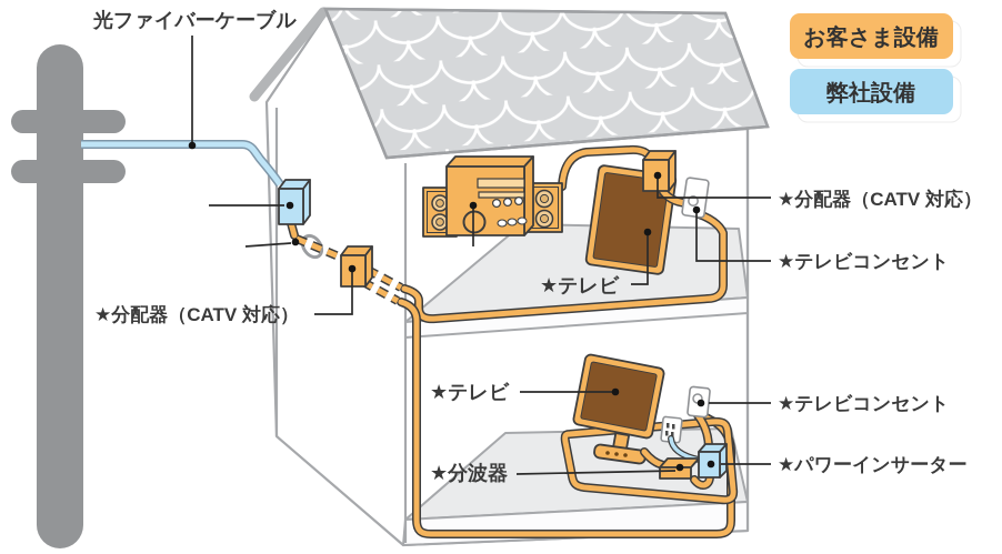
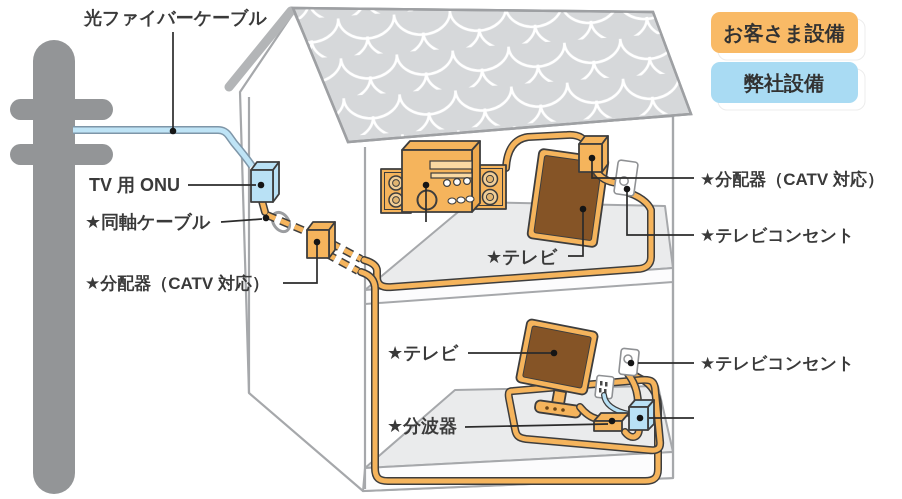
  光ファイバーケーブル
+ TV 用 ONU
+ ★同軸ケーブル
  ★分配器（CATV 対応）
  ★テレビ
  ★分配器（CATV 対応）
  ★テレビコンセント
  ★テレビ
  ★テレビコンセント
  ★分波器
- ★パワーインサーター
  お客さま設備
  弊社設備
